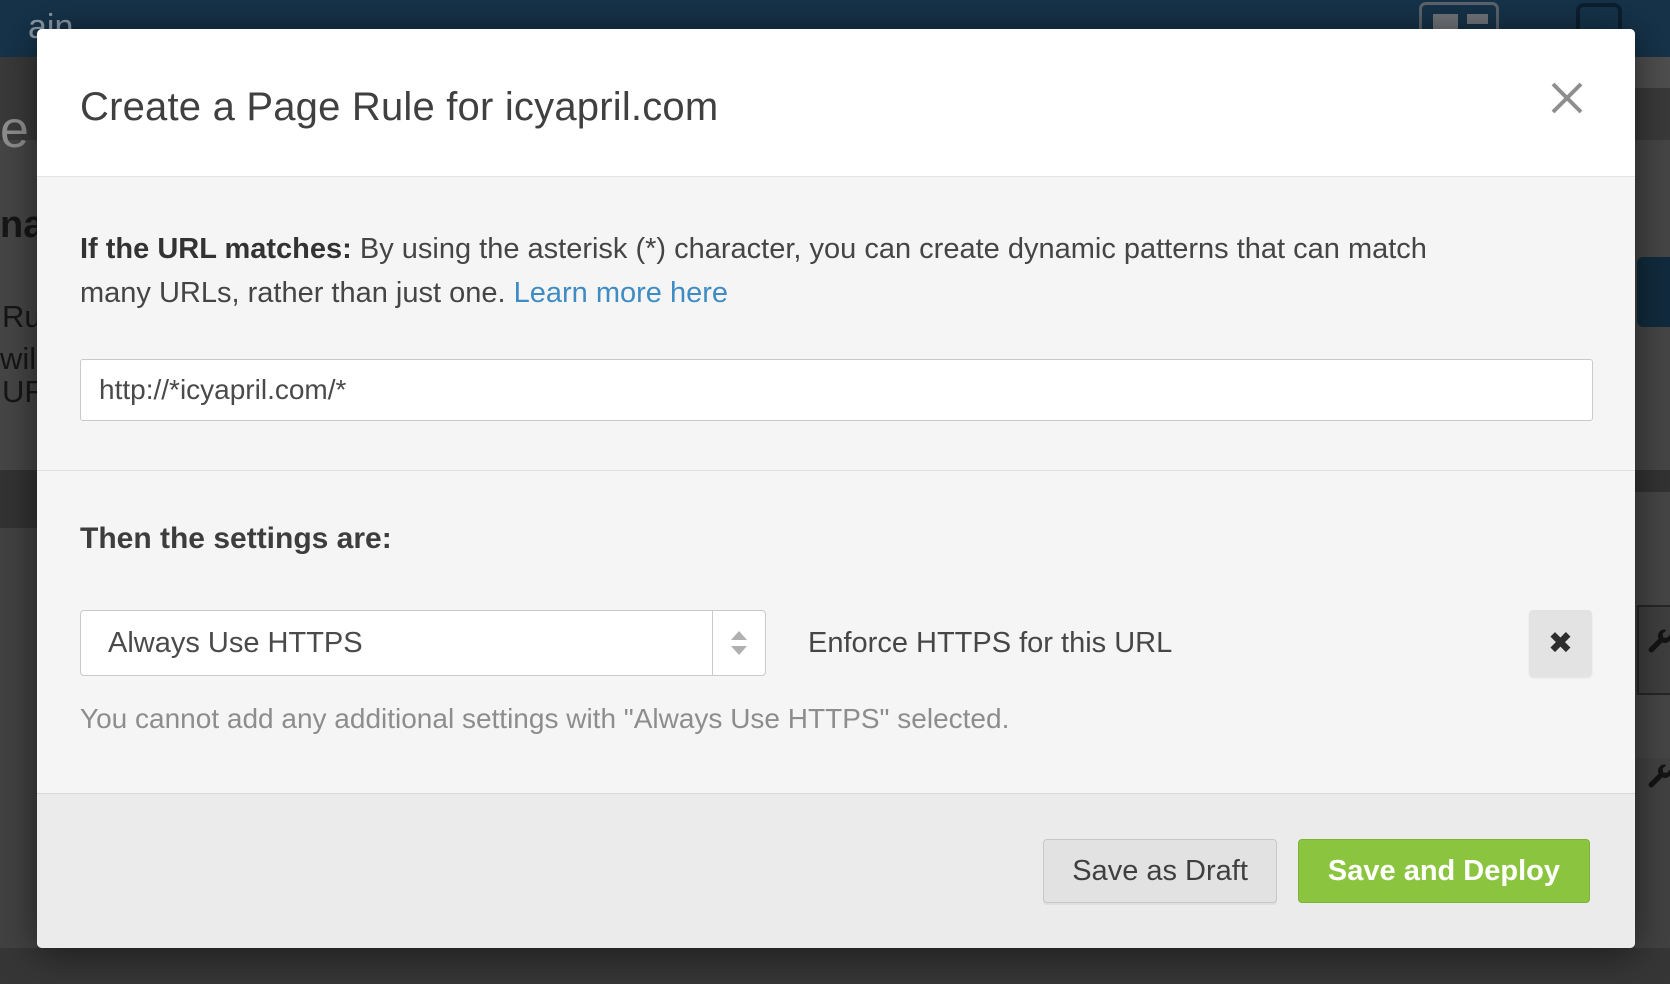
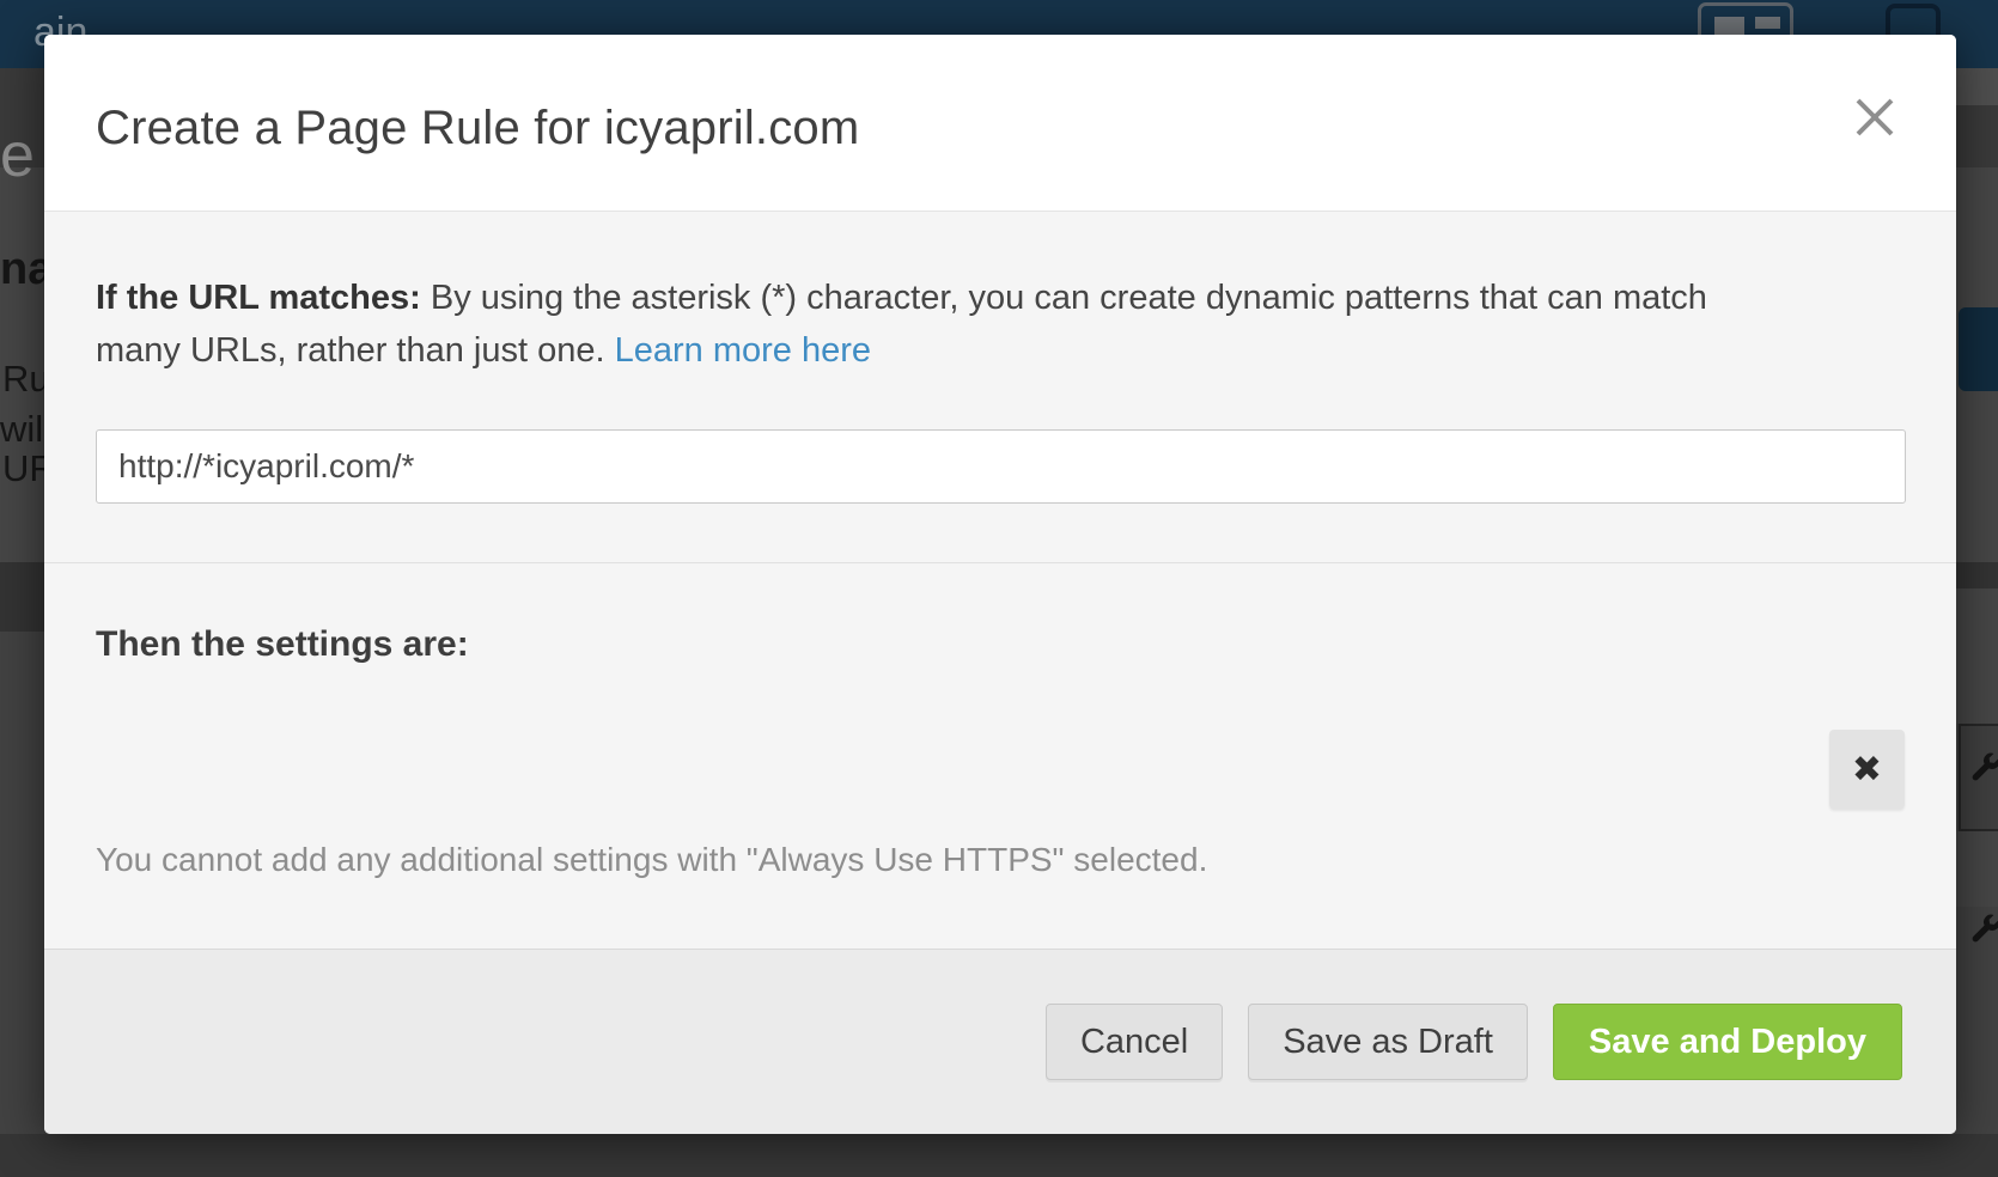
  ain.
  e
  Ru
  wil
  UR
  Create a Page Rule for icyapril.com
  If the URL matches: By using the asterisk (*) character, you can create dynamic patterns that can match
  many URLs, rather than just one. Learn more here
  http://*icyapril.com/*
  Then the settings are:
- Always Use HTTPS
- Enforce HTTPS for this URL
  ✖
  You cannot add any additional settings with "Always Use HTTPS" selected.
+ Cancel
  Save as Draft
  Save and Deploy
